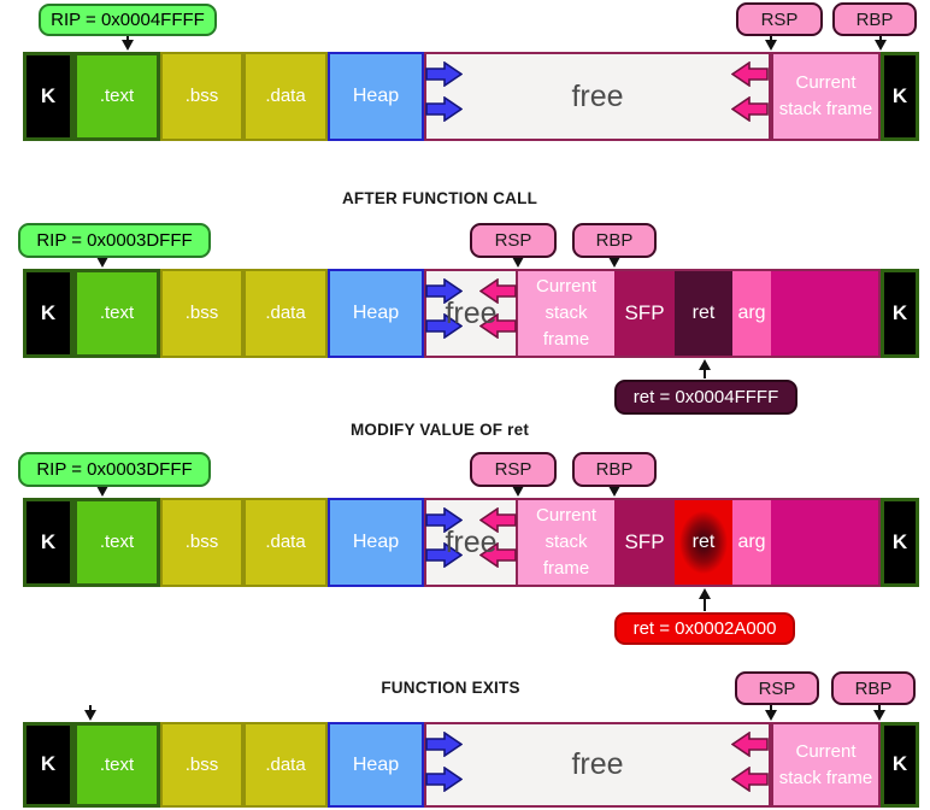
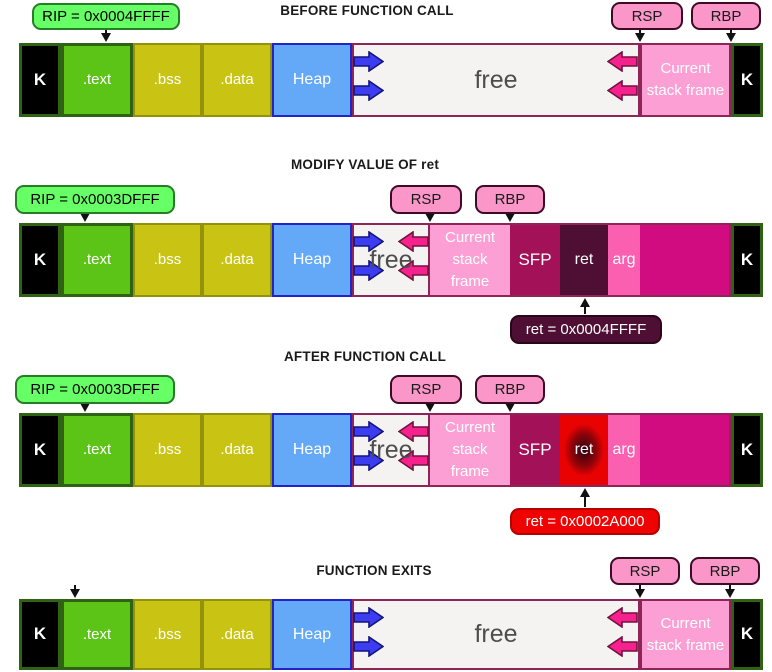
+ BEFORE FUNCTION CALL
  K
  .text
  .bss
  .data
  Heap
  free
  Current stack frame
  K
  RIP = 0x0004FFFF
  RSP
  RBP
- AFTER FUNCTION CALL
+ MODIFY VALUE OF ret
  K
  .text
  .bss
  .data
  Heap
  free
  Current stack frame
  SFP
  ret
  arg
  K
  RIP = 0x0003DFFF
  RSP
  RBP
  ret = 0x0004FFFF
- MODIFY VALUE OF ret
+ AFTER FUNCTION CALL
  K
  .text
  .bss
  .data
  Heap
  free
  Current stack frame
  SFP
  ret
  arg
  K
  RIP = 0x0003DFFF
  RSP
  RBP
  ret = 0x0002A000
  FUNCTION EXITS
  K
  .text
  .bss
  .data
  Heap
  free
  Current stack frame
  K
  RSP
  RBP
